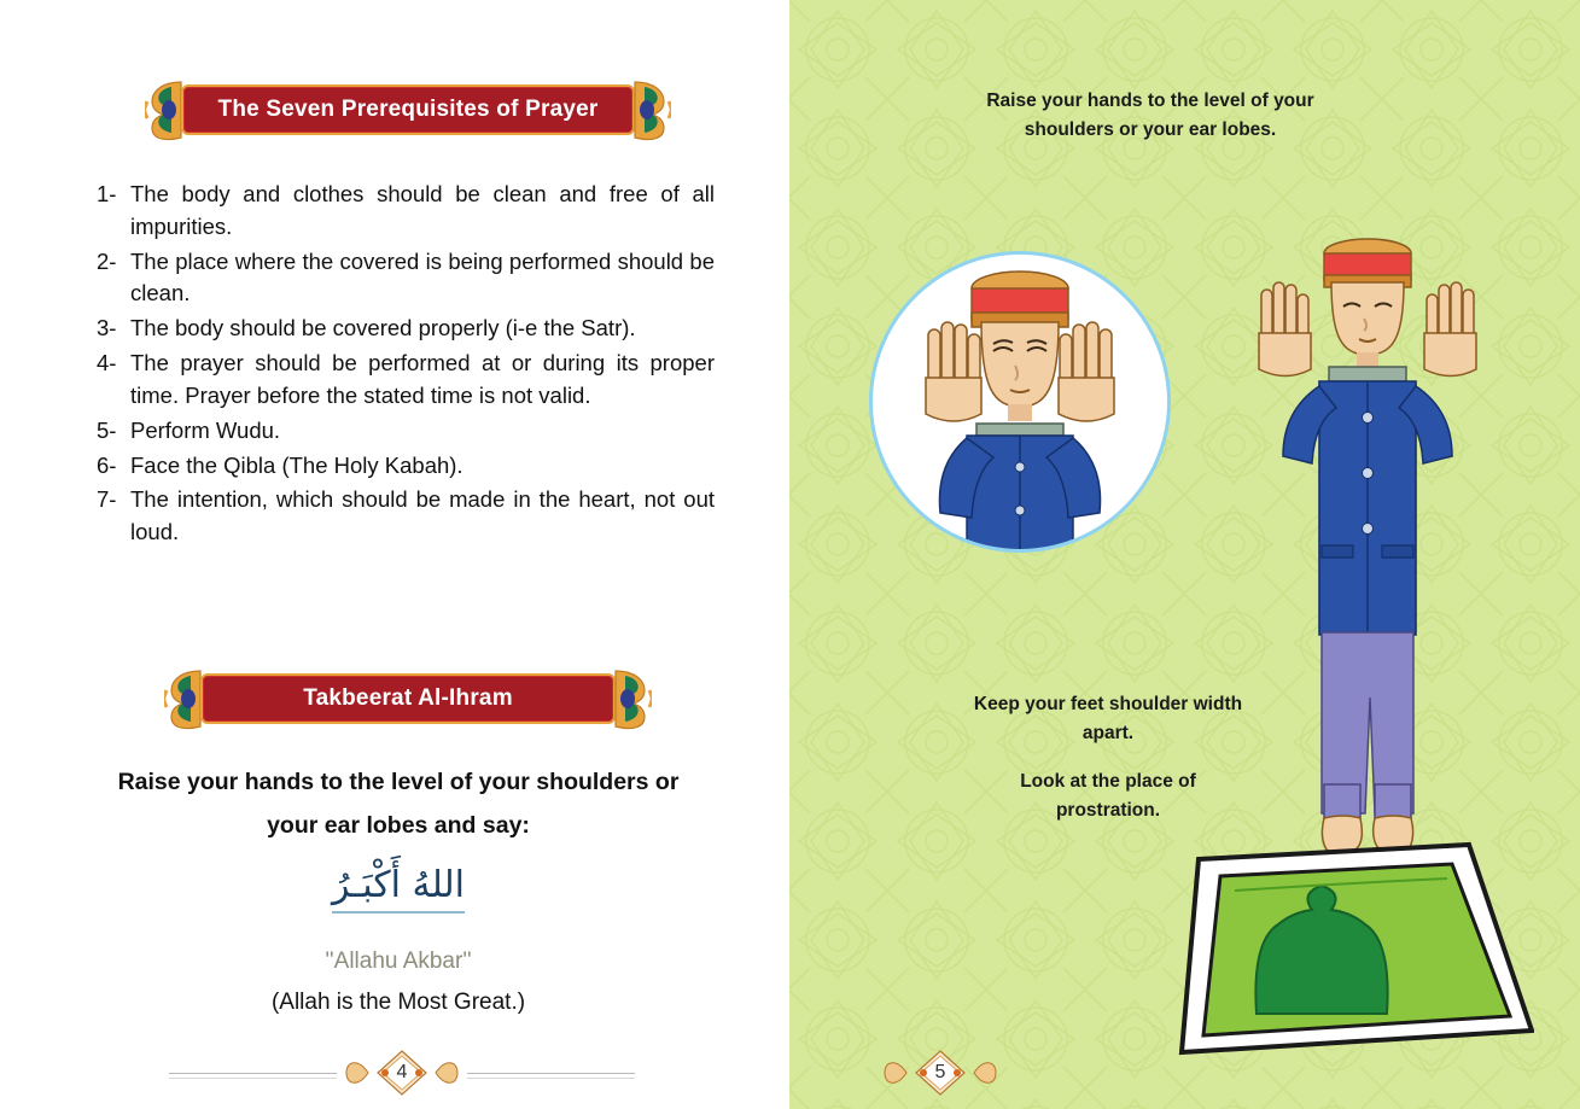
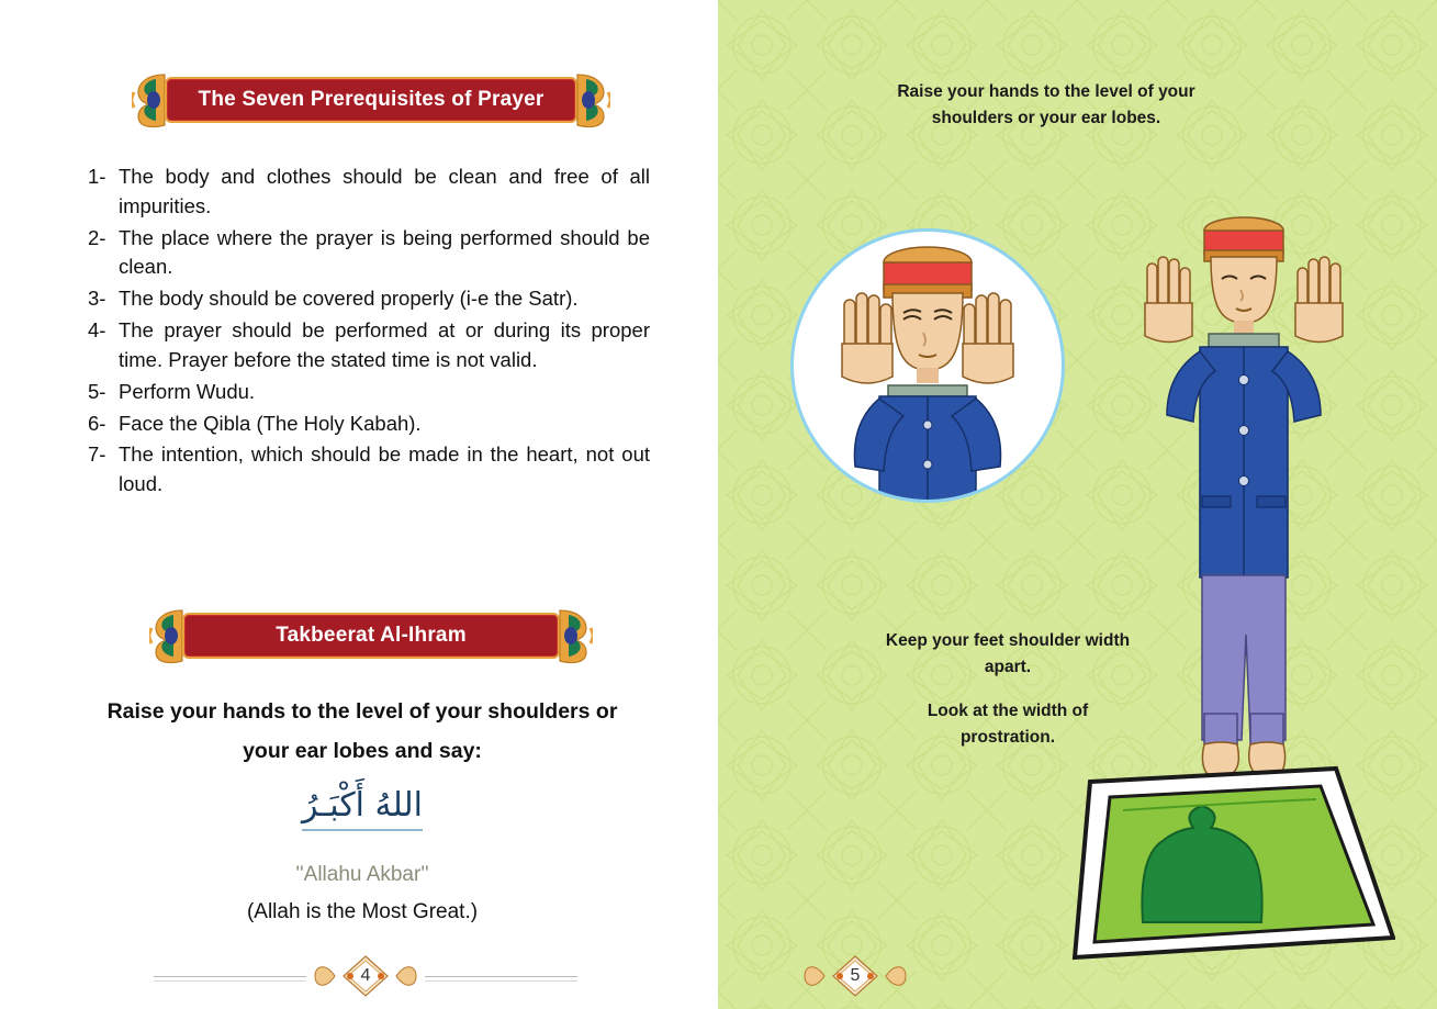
  The Seven Prerequisites of Prayer
  1-
  The body and clothes should be clean and free of all impurities.
  2-
- The place where the covered is being performed should be clean.
+ The place where the prayer is being performed should be clean.
  3-
  The body should be covered properly (i-e the Satr).
  4-
  The prayer should be performed at or during its proper time. Prayer before the stated time is not valid.
  5-
  Perform Wudu.
  6-
  Face the Qibla (The Holy Kabah).
  7-
  The intention, which should be made in the heart, not out loud.
  Takbeerat Al-Ihram
  Raise your hands to the level of your shoulders or your ear lobes and say:
  اللهُ أَكْبَـرُ
  ''Allahu Akbar''
  (Allah is the Most Great.)
  4
  Raise your hands to the level of your shoulders or your ear lobes.
  Keep your feet shoulder width apart.
- Look at the place of prostration.
+ Look at the width of prostration.
  5
